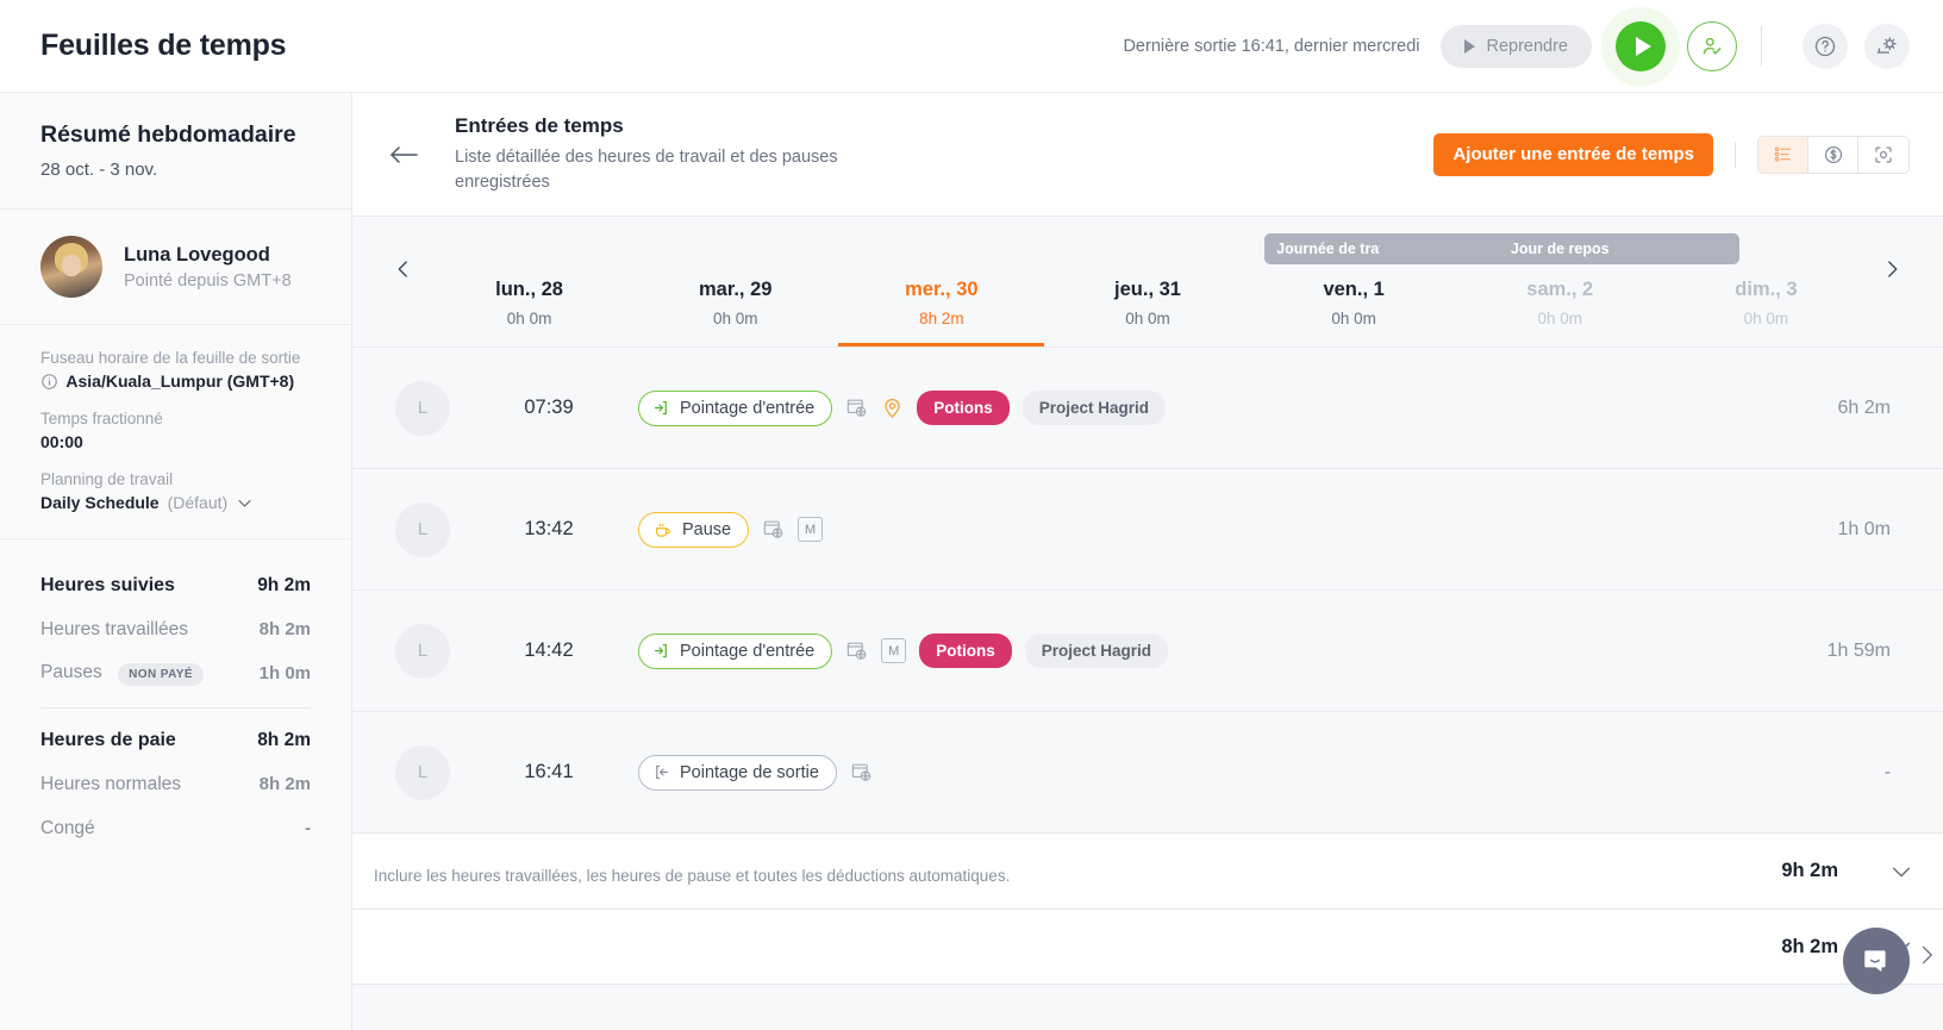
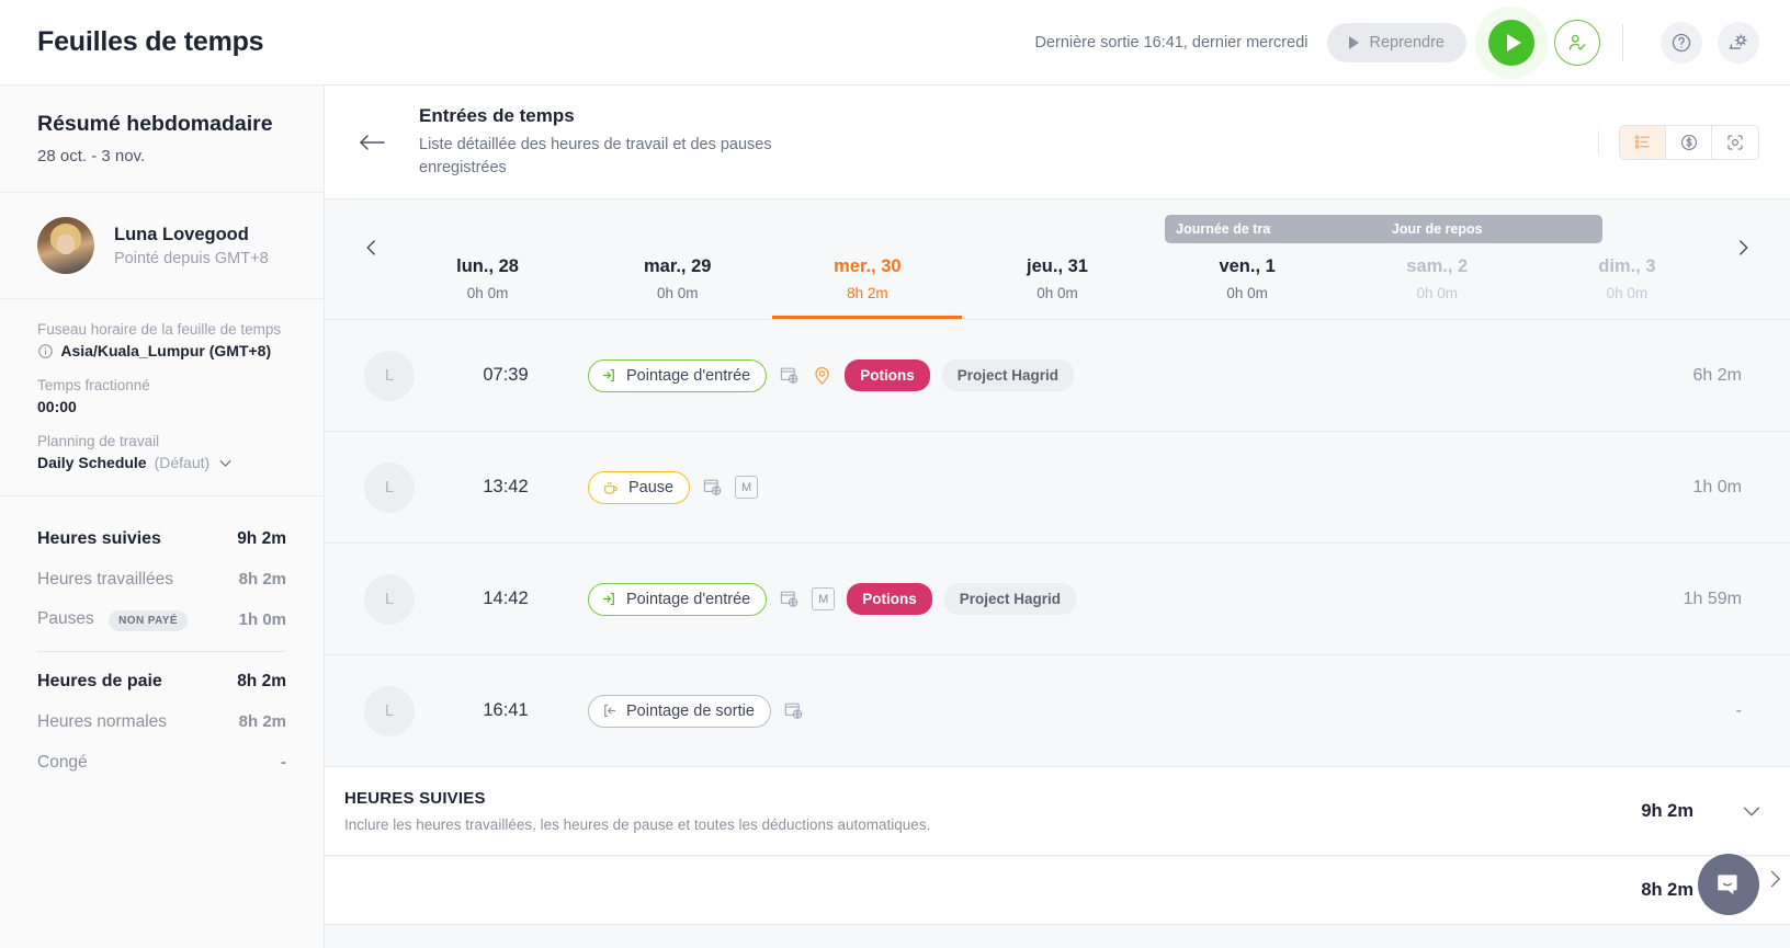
  Feuilles de temps
  Dernière sortie 16:41, dernier mercredi
  Reprendre
  Résumé hebdomadaire
  28 oct. - 3 nov.
  Luna Lovegood
  Pointé depuis GMT+8
- Fuseau horaire de la feuille de sortie
+ Fuseau horaire de la feuille de temps
  Asia/Kuala_Lumpur (GMT+8)
  Temps fractionné
  00:00
  Planning de travail
  Daily Schedule
  (Défaut)
  Heures suivies
  9h 2m
  Heures travaillées
  8h 2m
  Pauses NON PAYÉ
  1h 0m
  Heures de paie
  8h 2m
  Heures normales
  8h 2m
  Congé
  -
  Entrées de temps
  Liste détaillée des heures de travail et des pauses enregistrées
- Ajouter une entrée de temps
  lun., 28
  0h 0m
  mar., 29
  0h 0m
  mer., 30
  8h 2m
  jeu., 31
  0h 0m
  ven., 1
  0h 0m
  Jour de repos
  sam., 2
  0h 0m
  dim., 3
  0h 0m
  L
  07:39
  Pointage d'entrée
  Potions
  Project Hagrid
  6h 2m
  L
  13:42
  Pause
  M
  1h 0m
  L
  14:42
  Pointage d'entrée
  M
  Potions
  Project Hagrid
  1h 59m
  L
  16:41
  Pointage de sortie
  -
+ HEURES SUIVIES
  Inclure les heures travaillées, les heures de pause et toutes les déductions automatiques.
  9h 2m
  8h 2m
